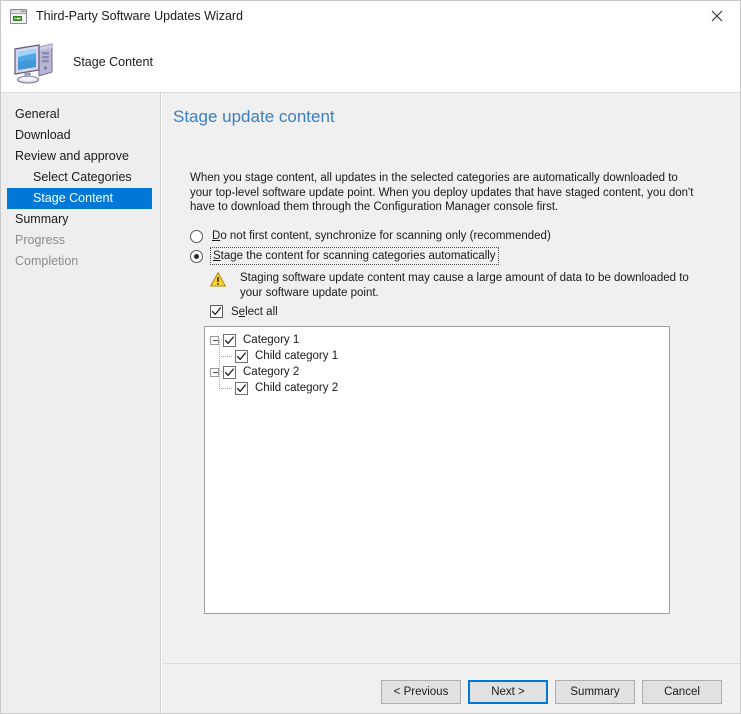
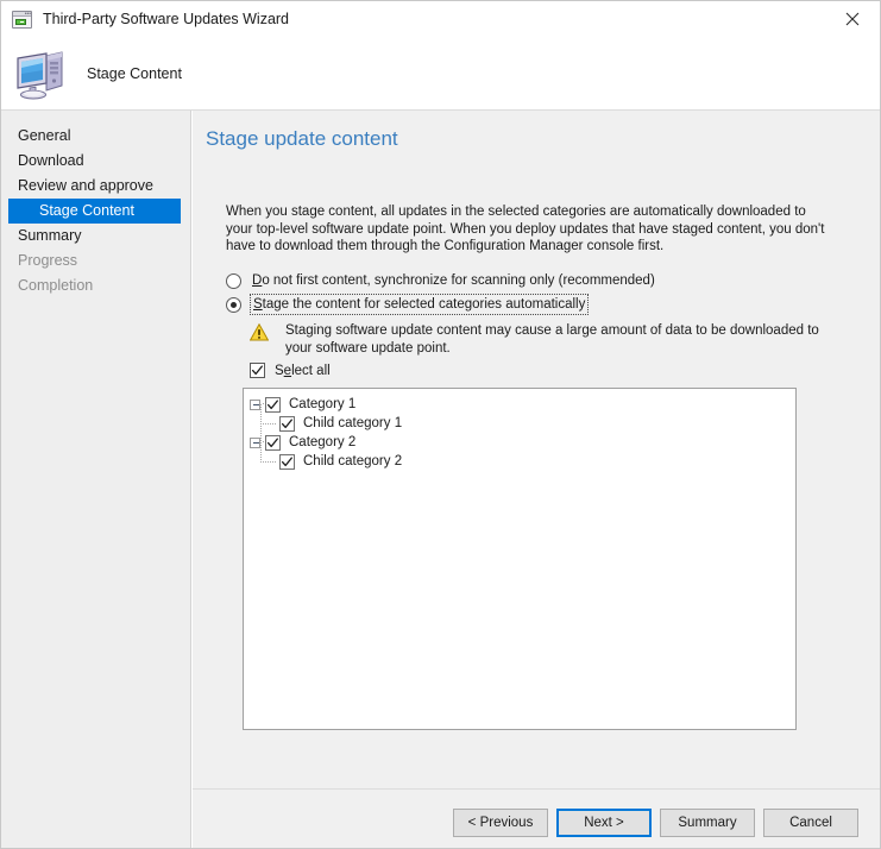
  Third-Party Software Updates Wizard
  Stage Content
  General
  Download
  Review and approve
- Select Categories
  Stage Content
  Summary
  Progress
  Completion
  Stage update content
  When you stage content, all updates in the selected categories are automatically downloaded to your top-level software update point. When you deploy updates that have staged content, you don't have to download them through the Configuration Manager console first.
  Do not first content, synchronize for scanning only (recommended)
- Stage the content for scanning categories automatically
+ Stage the content for selected categories automatically
  Staging software update content may cause a large amount of data to be downloaded to your software update point.
  Select all
  Category 1
  Child category 1
  Category 2
  Child category 2
  < Previous
  Next >
  Summary
  Cancel
